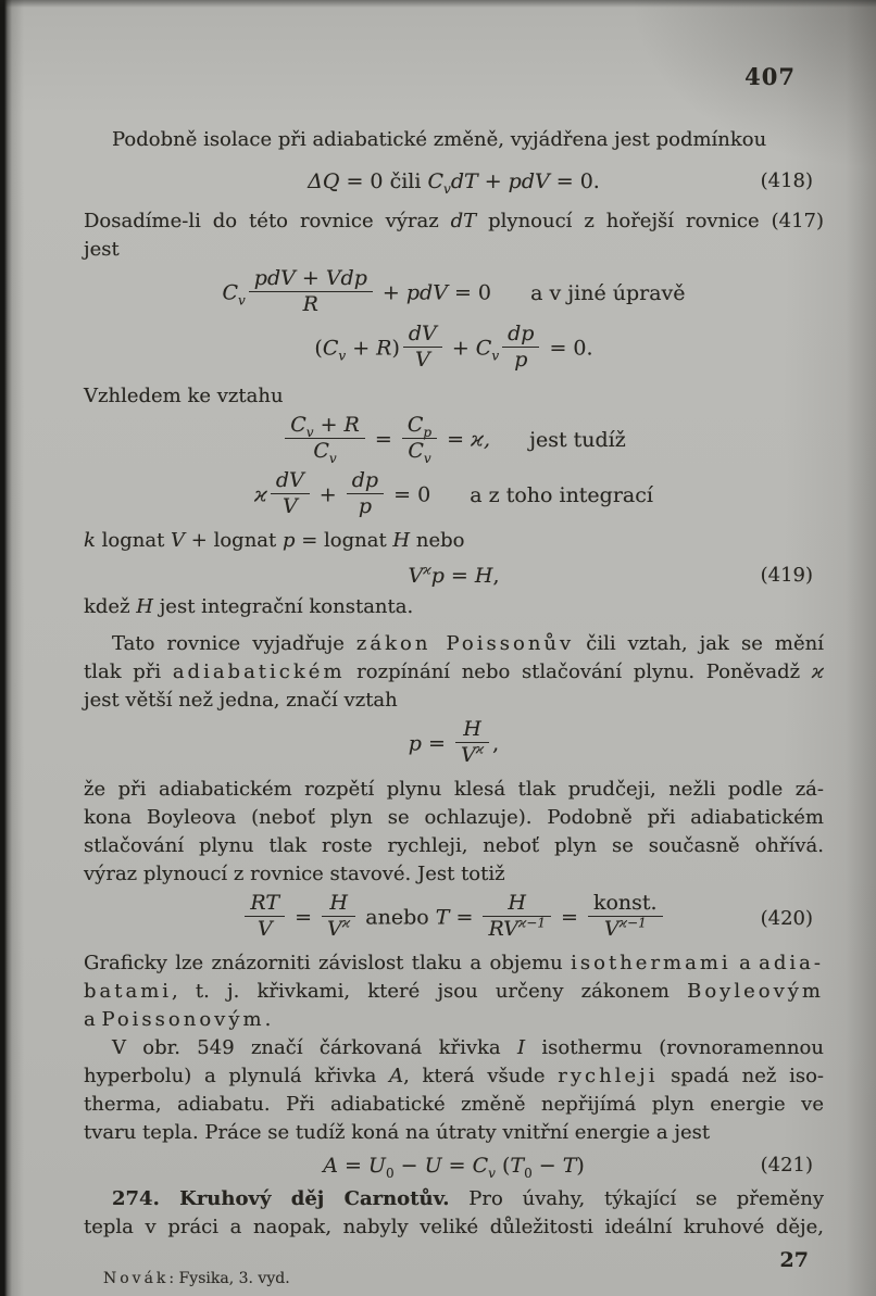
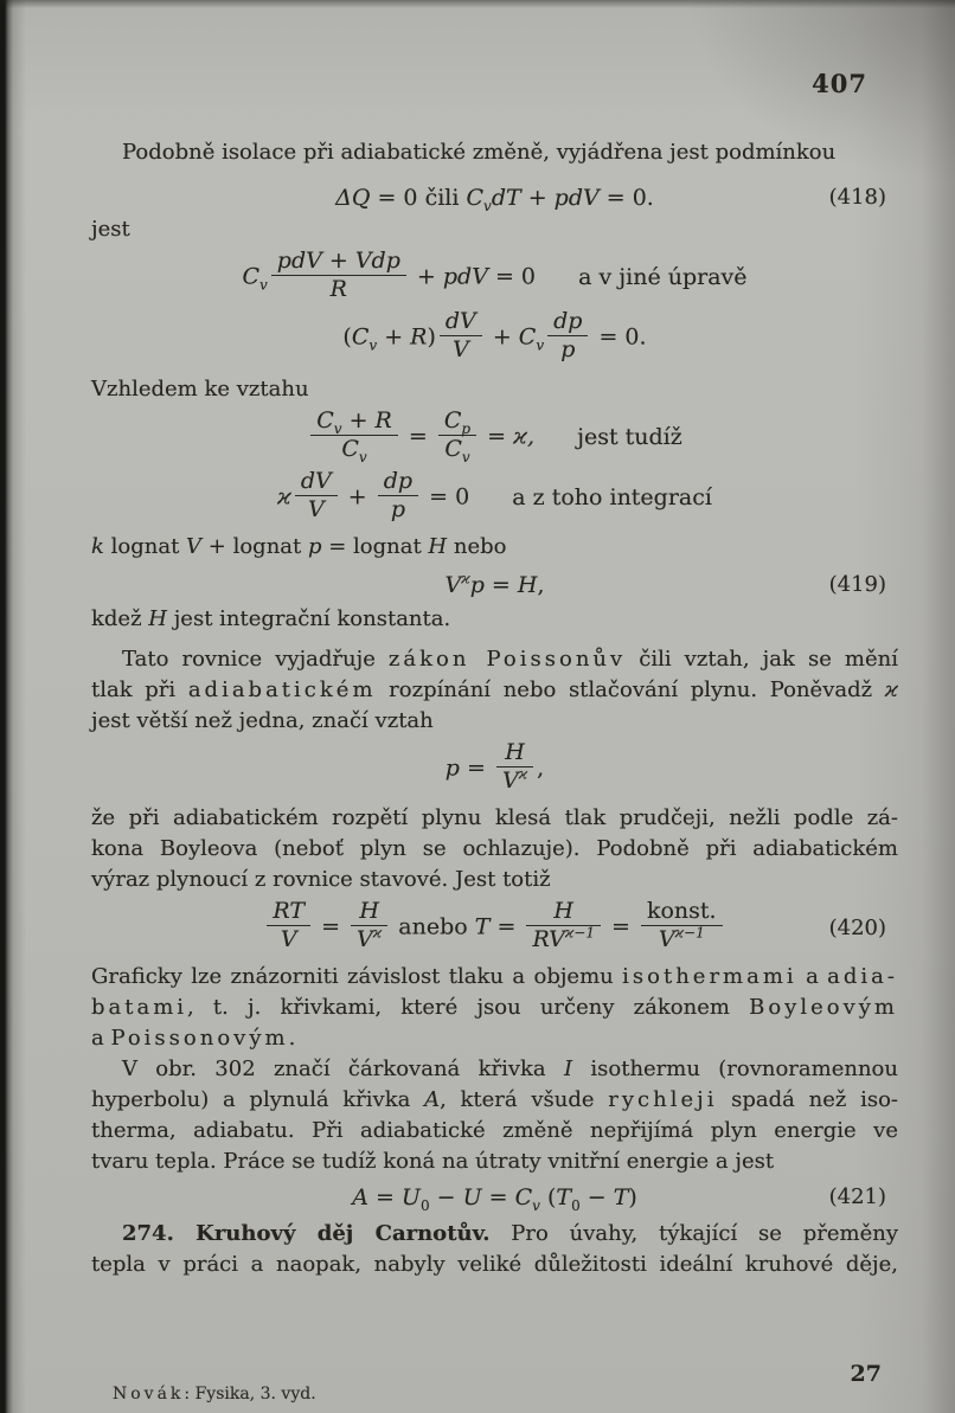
  407
  Podobně isolace při adiabatické změně, vyjádřena jest podmínkou
  ΔQ = 0 čili CvdT + pdV = 0.
  (418)
- Dosadíme-li do této rovnice výraz dT plynoucí z hořejší rovnice (417)
  jest
  Cv
  pdV + Vdp
  R
  + pdV = 0 a v jiné úpravě
  (Cv + R)
  dV
  V
  + Cv
  dp
  p
  = 0.
  Vzhledem ke vztahu
  Cv + R
  Cv
  =
  Cp
  Cv
  = ϰ, jest tudíž
  ϰ
  dV
  V
  +
  dp
  p
  = 0 a z toho integrací
  k lognat V + lognat p = lognat H nebo
  Vϰp = H,
  (419)
  kdež H jest integrační konstanta.
  Tato rovnice vyjadřuje zákon Poissonův čili vztah, jak se mění
  tlak při adiabatickém rozpínání nebo stlačování plynu. Poněvadž ϰ
  jest větší než jedna, značí vztah
  p =
  H
  Vϰ
  ,
  že při adiabatickém rozpětí plynu klesá tlak prudčeji, nežli podle zá-
  kona Boyleova (neboť plyn se ochlazuje). Podobně při adiabatickém
- stlačování plynu tlak roste rychleji, neboť plyn se současně ohřívá.
  výraz plynoucí z rovnice stavové. Jest totiž
  RT
  V
  =
  H
  Vϰ
  anebo T =
  H
  RVϰ−1
  =
  konst.
  Vϰ−1
  (420)
  Graficky lze znázorniti závislost tlaku a objemu isothermami a adia-
  batami, t. j. křivkami, které jsou určeny zákonem Boyleovým
  a Poissonovým.
- V obr. 549 značí čárkovaná křivka I isothermu (rovnoramennou
+ V obr. 302 značí čárkovaná křivka I isothermu (rovnoramennou
  hyperbolu) a plynulá křivka A, která všude rychleji spadá než iso-
  therma, adiabatu. Při adiabatické změně nepřijímá plyn energie ve
  tvaru tepla. Práce se tudíž koná na útraty vnitřní energie a jest
  A = U0 − U = Cv (T0 − T)
  (421)
  274. Kruhový děj Carnotův. Pro úvahy, týkající se přeměny
  tepla v práci a naopak, nabyly veliké důležitosti ideální kruhové děje,
  27
  Novák: Fysika, 3. vyd.
